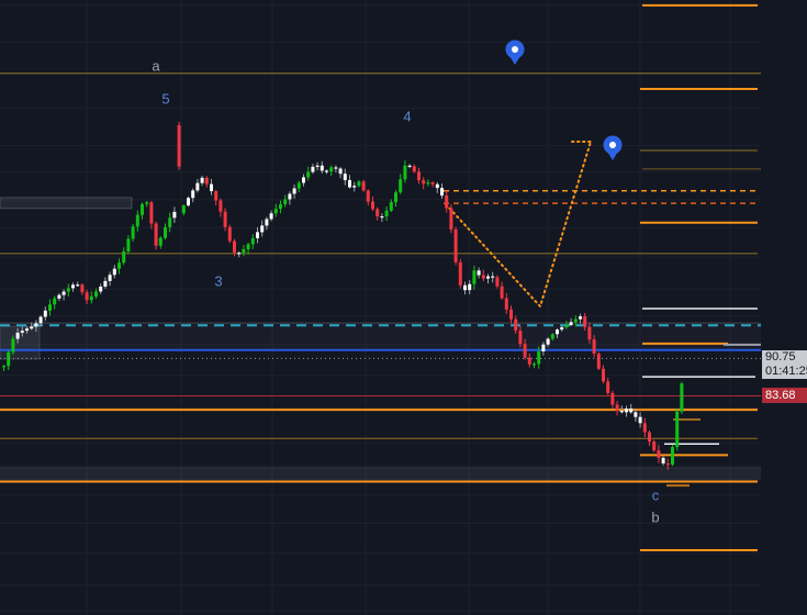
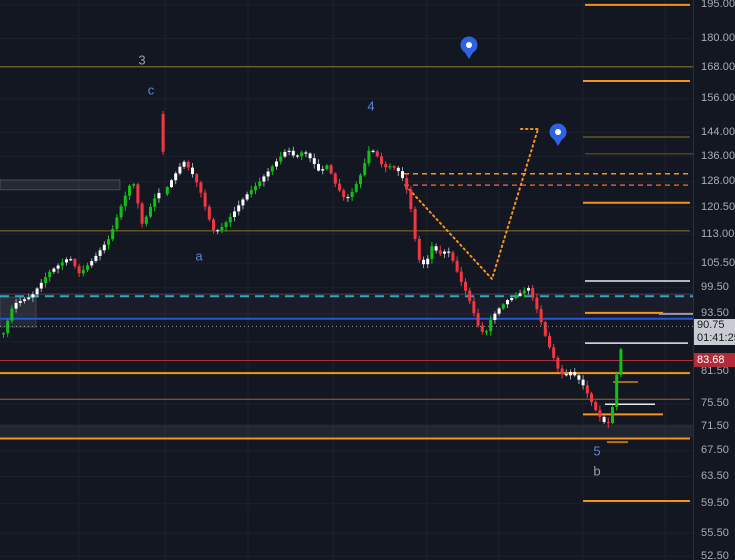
- a
+ 3
- 5
+ c
- 3
+ a
  4
- c
+ 5
  b
+ 195.00
+ 180.00
+ 168.00
+ 156.00
+ 144.00
+ 136.00
+ 128.00
+ 120.50
+ 113.00
+ 105.50
+ 99.50
+ 93.50
+ 81.50
+ 75.50
+ 71.50
+ 67.50
+ 63.50
+ 59.50
+ 55.50
+ 52.50
  90.75
  01:41:2
  83.68
